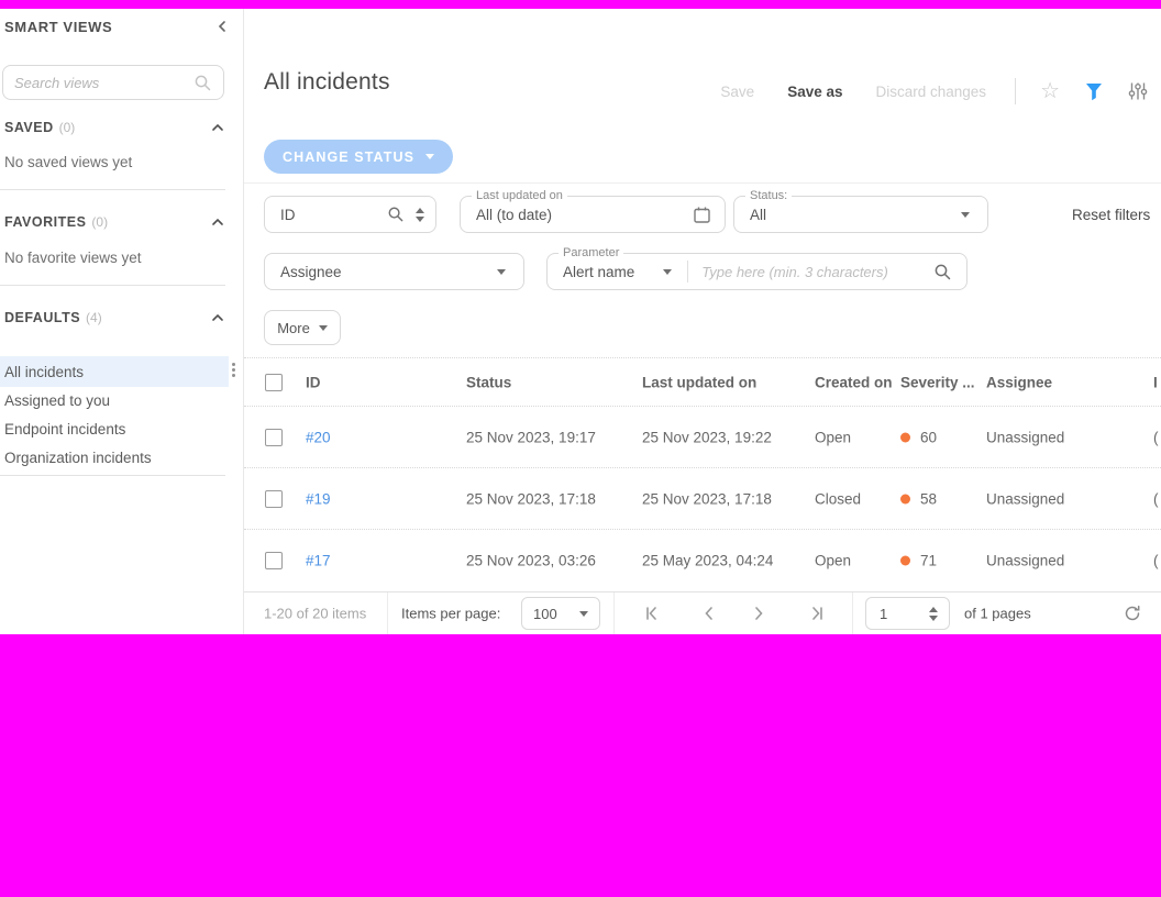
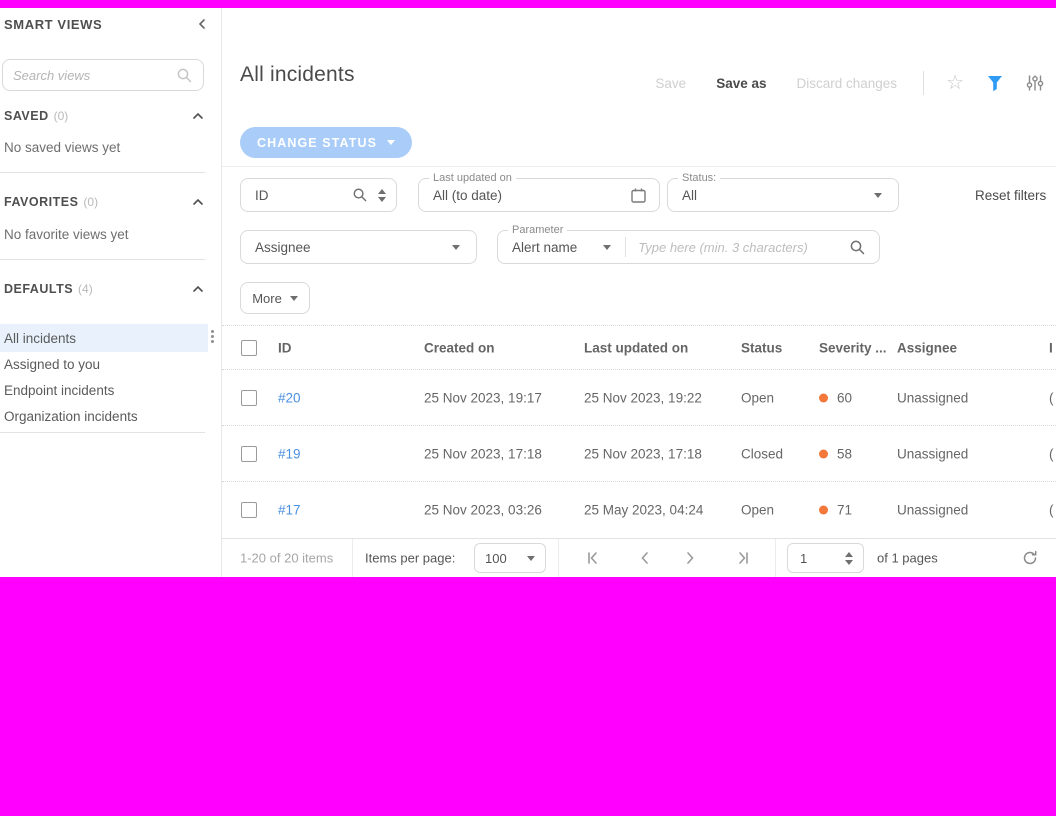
  SMART VIEWS
  Search views
  SAVED
  (0)
  No saved views yet
  FAVORITES
  (0)
  No favorite views yet
  DEFAULTS
  (4)
  All incidents
  Assigned to you
  Endpoint incidents
  Organization incidents
  All incidents
  Save
  Save as
  Discard changes
  ☆
  CHANGE STATUS
  ID
  Last updated on
  All (to date)
  Status:
  All
  Reset filters
  Assignee
  Parameter
  Alert name
  Type here (min. 3 characters)
  More
  ID
- Status
+ Created on
  Last updated on
- Created on
+ Status
  Severity ...
  Assignee
  I
  #20
  25 Nov 2023, 19:17
  25 Nov 2023, 19:22
  Open
  60
  Unassigned
  (
  #19
  25 Nov 2023, 17:18
  25 Nov 2023, 17:18
  Closed
  58
  Unassigned
  (
  #17
  25 Nov 2023, 03:26
  25 May 2023, 04:24
  Open
  71
  Unassigned
  (
  1-20 of 20 items
  Items per page:
  100
  1
  of 1 pages
